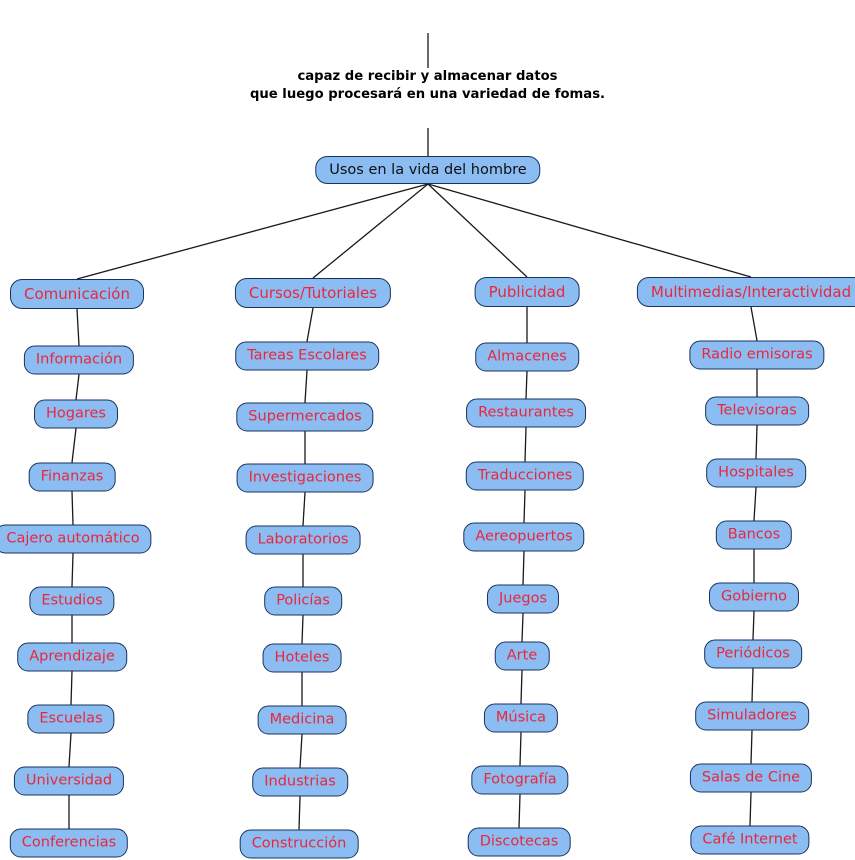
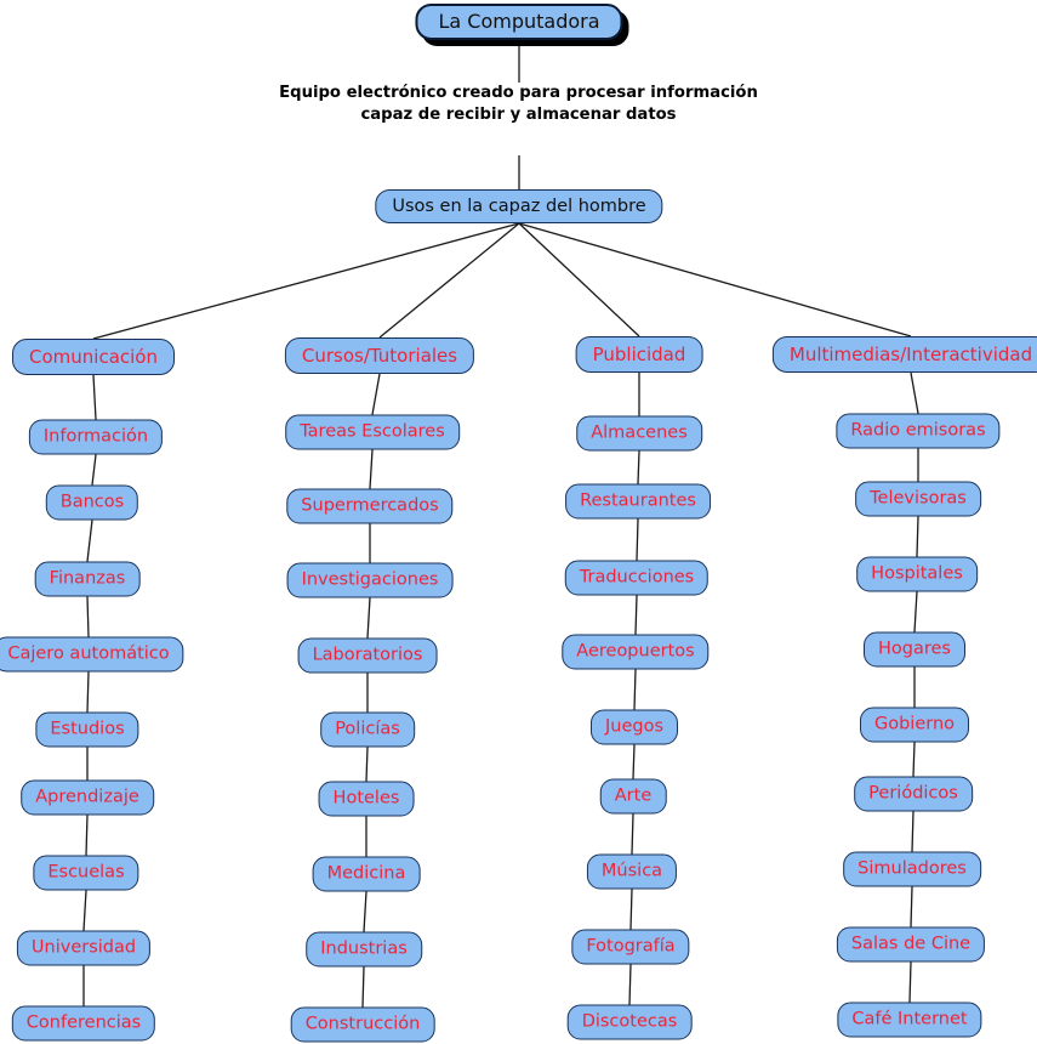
+ La Computadora
+ Equipo electrónico creado para procesar información
  capaz de recibir y almacenar datos
- que luego procesará en una variedad de fomas.
- Usos en la vida del hombre
+ Usos en la capaz del hombre
  Comunicación
  Información
- Hogares
+ Bancos
  Finanzas
  Cajero automático
  Estudios
  Aprendizaje
  Escuelas
  Universidad
  Conferencias
  Cursos/Tutoriales
  Tareas Escolares
  Supermercados
  Investigaciones
  Laboratorios
  Policías
  Hoteles
  Medicina
  Industrias
  Construcción
  Publicidad
  Almacenes
  Restaurantes
  Traducciones
  Aereopuertos
  Juegos
  Arte
  Música
  Fotografía
  Discotecas
  Multimedias/Interactividad
  Radio emisoras
  Televisoras
  Hospitales
- Bancos
+ Hogares
  Gobierno
  Periódicos
  Simuladores
  Salas de Cine
  Café Internet
